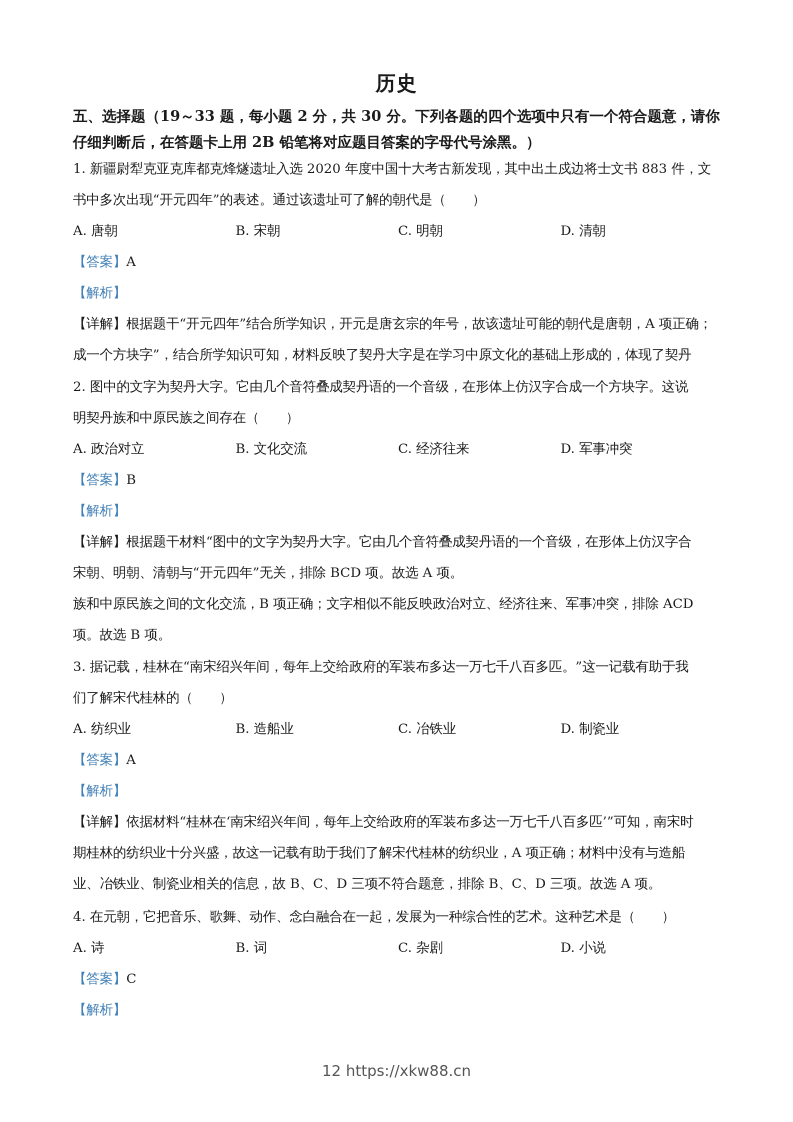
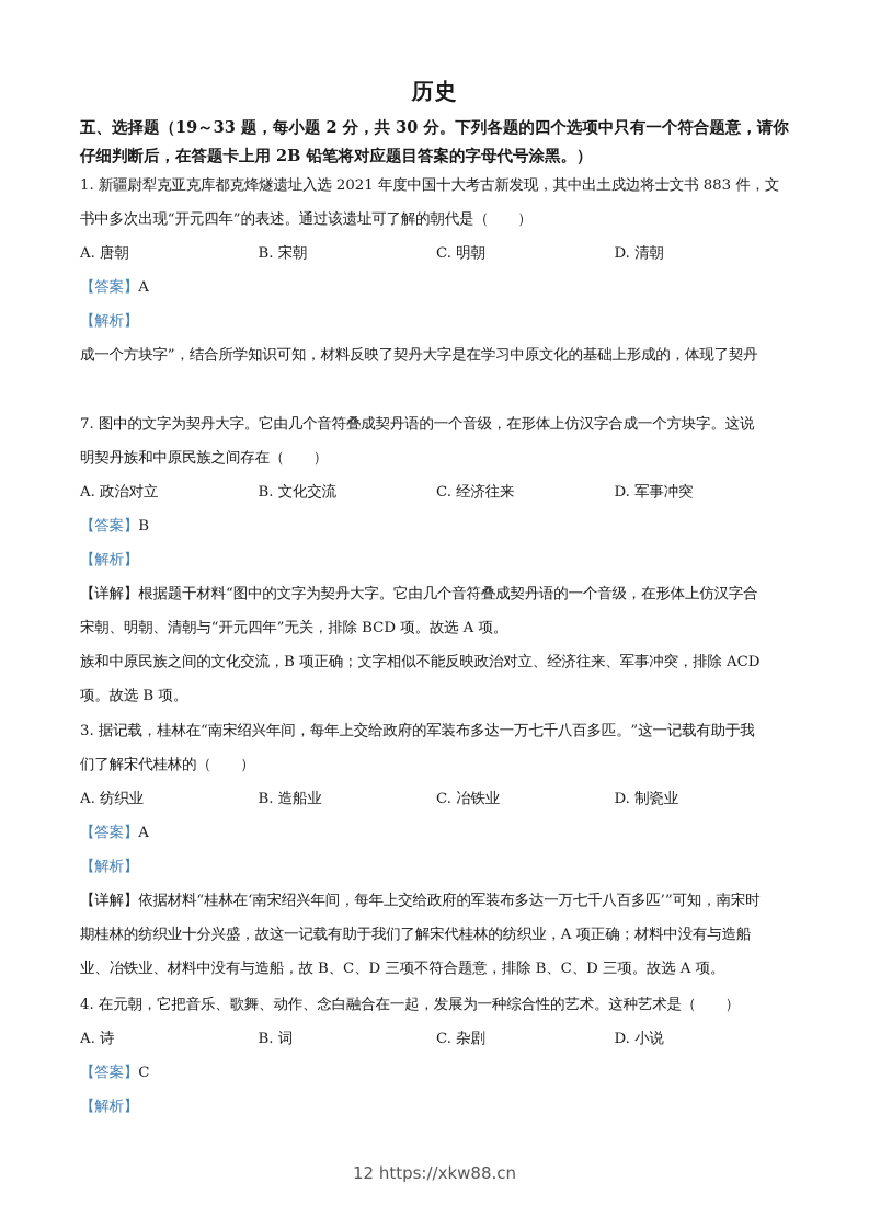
  历史
  五、选择题（19～33 题，每小题 2 分，共 30 分。下列各题的四个选项中只有一个符合题意，请你仔细判断后，在答题卡上用 2B 铅笔将对应题目答案的字母代号涂黑。）
- 1. 新疆尉犁克亚克库都克烽燧遗址入选 2020 年度中国十大考古新发现，其中出土戍边将士文书 883 件，文
+ 1. 新疆尉犁克亚克库都克烽燧遗址入选 2021 年度中国十大考古新发现，其中出土戍边将士文书 883 件，文
  书中多次出现“开元四年”的表述。通过该遗址可了解的朝代是（ ）
  A. 唐朝
  B. 宋朝
  C. 明朝
  D. 清朝
  【答案】A
  【解析】
- 【详解】根据题干“开元四年”结合所学知识，开元是唐玄宗的年号，故该遗址可能的朝代是唐朝，A 项正确；
  成一个方块字”，结合所学知识可知，材料反映了契丹大字是在学习中原文化的基础上形成的，体现了契丹
- 2. 图中的文字为契丹大字。它由几个音符叠成契丹语的一个音级，在形体上仿汉字合成一个方块字。这说
+ 7. 图中的文字为契丹大字。它由几个音符叠成契丹语的一个音级，在形体上仿汉字合成一个方块字。这说
  明契丹族和中原民族之间存在（ ）
  A. 政治对立
  B. 文化交流
  C. 经济往来
  D. 军事冲突
  【答案】B
  【解析】
  【详解】根据题干材料“图中的文字为契丹大字。它由几个音符叠成契丹语的一个音级，在形体上仿汉字合
  宋朝、明朝、清朝与“开元四年”无关，排除 BCD 项。故选 A 项。
  族和中原民族之间的文化交流，B 项正确；文字相似不能反映政治对立、经济往来、军事冲突，排除 ACD
  项。故选 B 项。
  3. 据记载，桂林在“南宋绍兴年间，每年上交给政府的军装布多达一万七千八百多匹。”这一记载有助于我
  们了解宋代桂林的（ ）
  A. 纺织业
  B. 造船业
  C. 冶铁业
  D. 制瓷业
  【答案】A
  【解析】
  【详解】依据材料“桂林在‘南宋绍兴年间，每年上交给政府的军装布多达一万七千八百多匹’”可知，南宋时
  期桂林的纺织业十分兴盛，故这一记载有助于我们了解宋代桂林的纺织业，A 项正确；材料中没有与造船
- 业、冶铁业、制瓷业相关的信息，故 B、C、D 三项不符合题意，排除 B、C、D 三项。故选 A 项。
+ 业、冶铁业、材料中没有与造船，故 B、C、D 三项不符合题意，排除 B、C、D 三项。故选 A 项。
  4. 在元朝，它把音乐、歌舞、动作、念白融合在一起，发展为一种综合性的艺术。这种艺术是（ ）
  A. 诗
  B. 词
  C. 杂剧
  D. 小说
  【答案】C
  【解析】
  12 https://xkw88.cn
